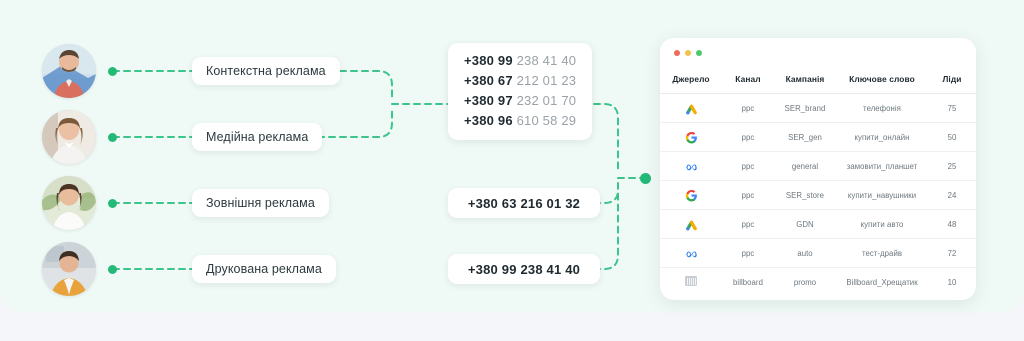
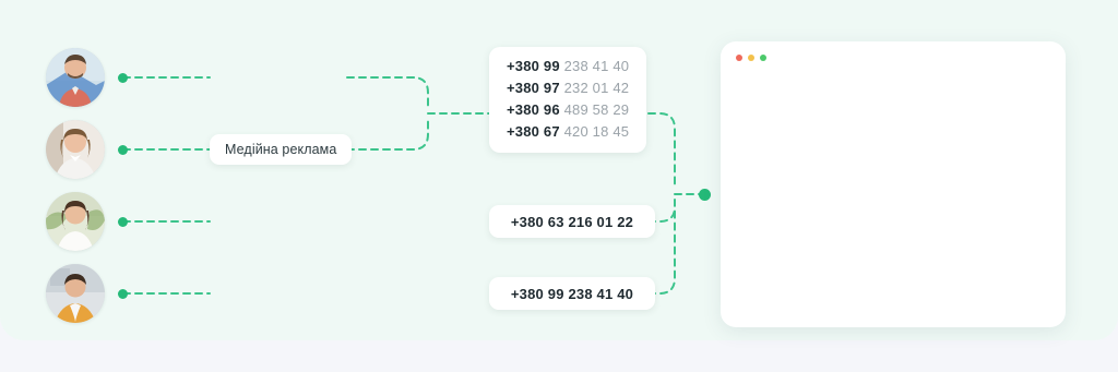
- Контекстна реклама
  Медійна реклама
- Зовнішня реклама
- Друкована реклама
  +380 99 238 41 40
- +380 67 212 01 23
- +380 97 232 01 70
+ +380 97 232 01 42
- +380 96 610 58 29
+ +380 96 489 58 29
+ +380 67 420 18 45
- +380 63 216 01 32
+ +380 63 216 01 22
  +380 99 238 41 40
- Джерело	Канал	Кампанія	Ключове слово	Ліди
- 	ppc	SER_brand	телефонія	75
- 	ppc	SER_gen	купити_онлайн	50
- 	ppc	general	замовити_планшет	25
- 	ppc	SER_store	купити_навушники	24
- 	ppc	GDN	купити авто	48
- 	ppc	auto	тест-драйв	72
- 	billboard	promo	Billboard_Хрещатик	10
